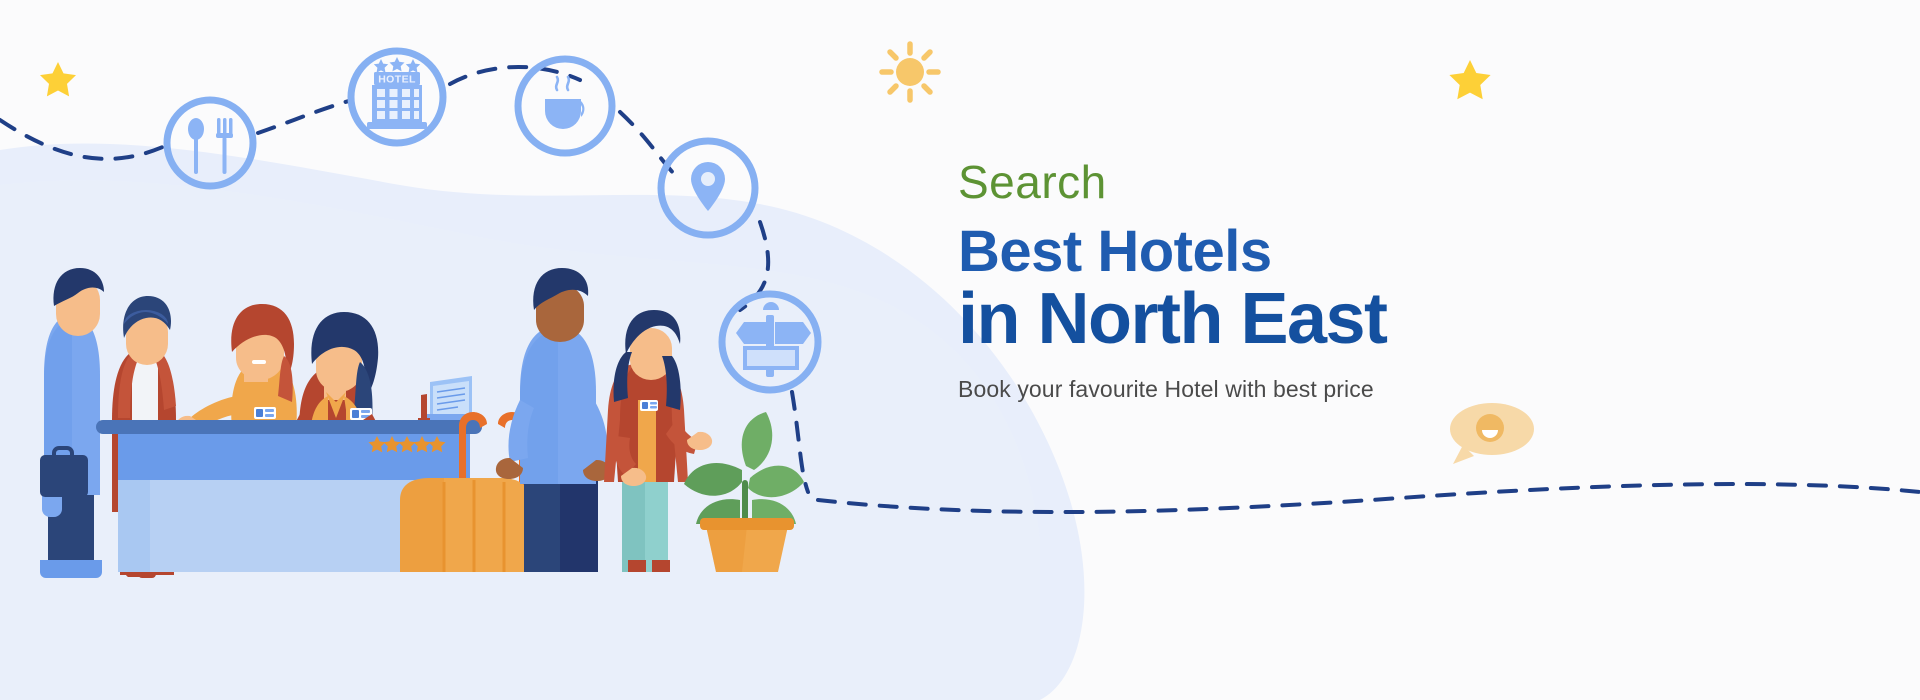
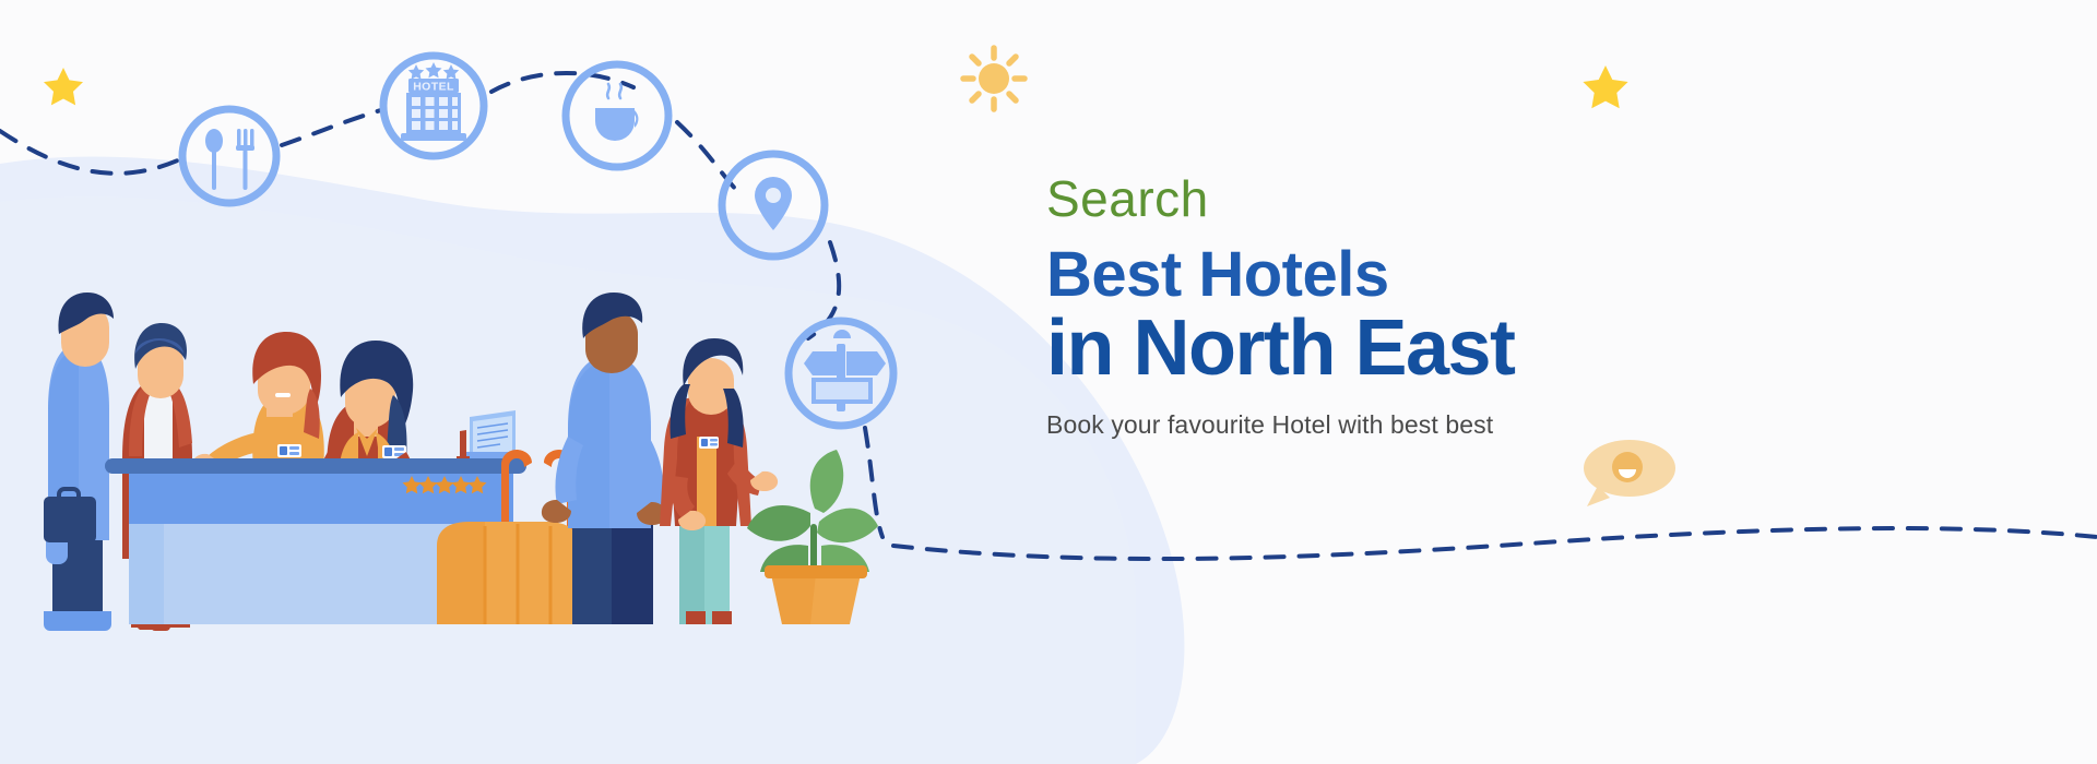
  HOTEL
  Search
  Best Hotels
  in North East
- Book your favourite Hotel with best price
+ Book your favourite Hotel with best best
